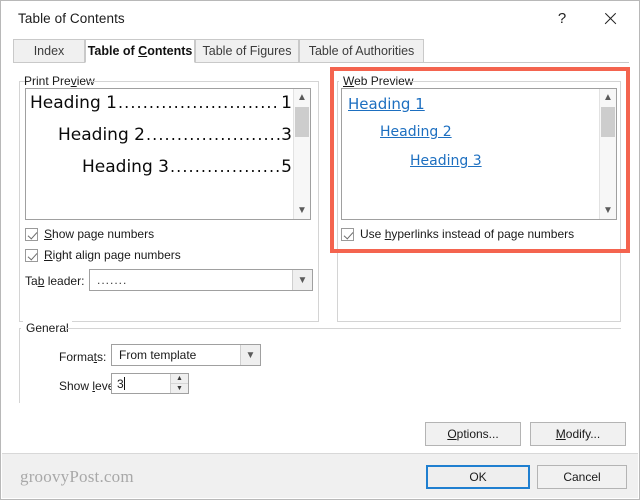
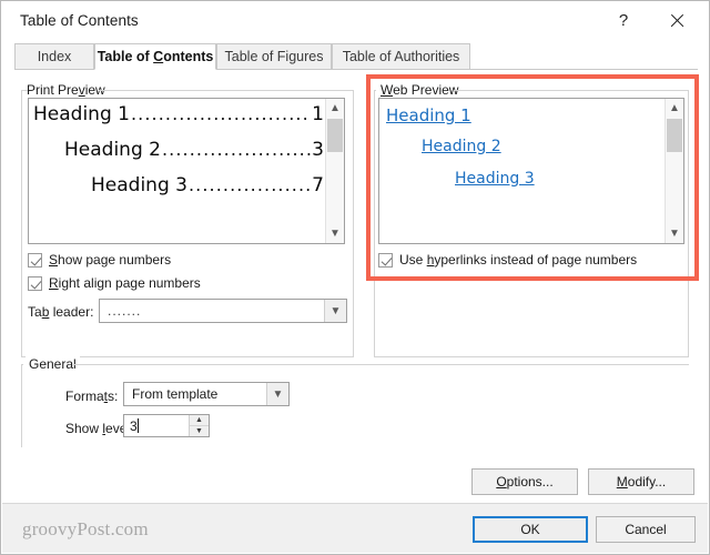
  Table of Contents
  ?
  Index
  Table of Contents
  Table of Figures
  Table of Authorities
  Print Previe
  Heading 1
  ..........................
  1
  Heading 2
  ......................
  3
  Heading 3
  ..................
- 5
+ 7
  ▲
  ▼
  Show page numbers
  Right align page numbers
  Tab leader:
  .......
  ▼
  Web Previe
  Heading 1
  Heading 2
  Heading 3
  ▲
  ▼
  Use hyperlinks instead of page numbers
  Genera
  Formats:
  From template
  ▼
  3
  Options...
  Modify...
  groovyPost.com
  OK
  Cancel
